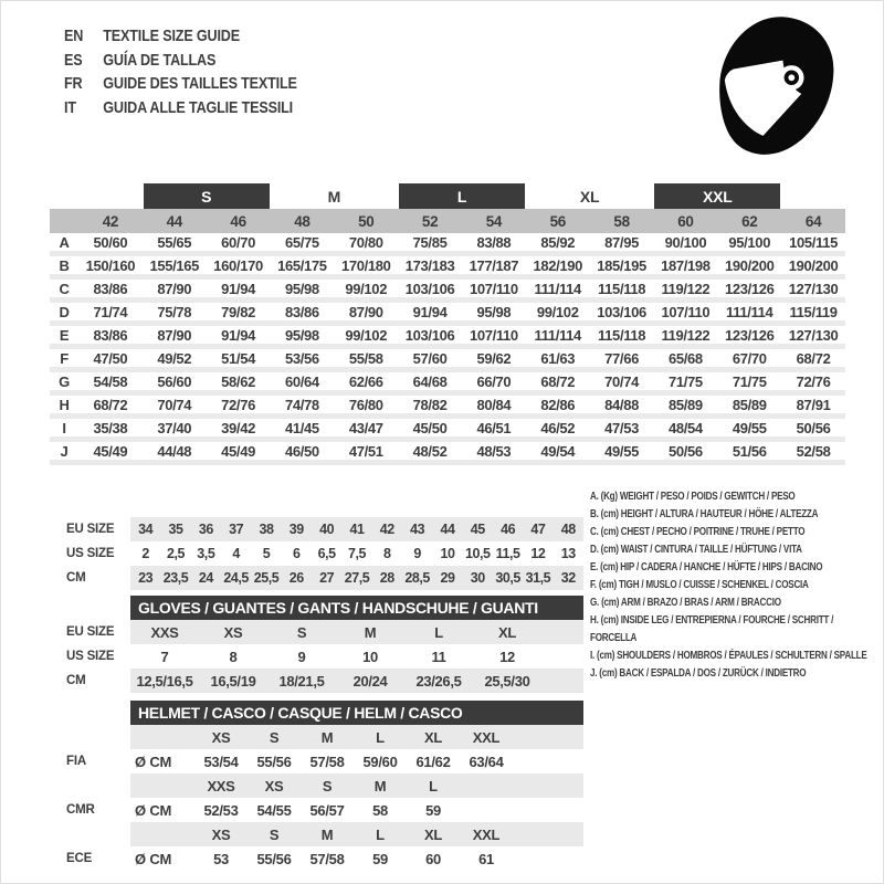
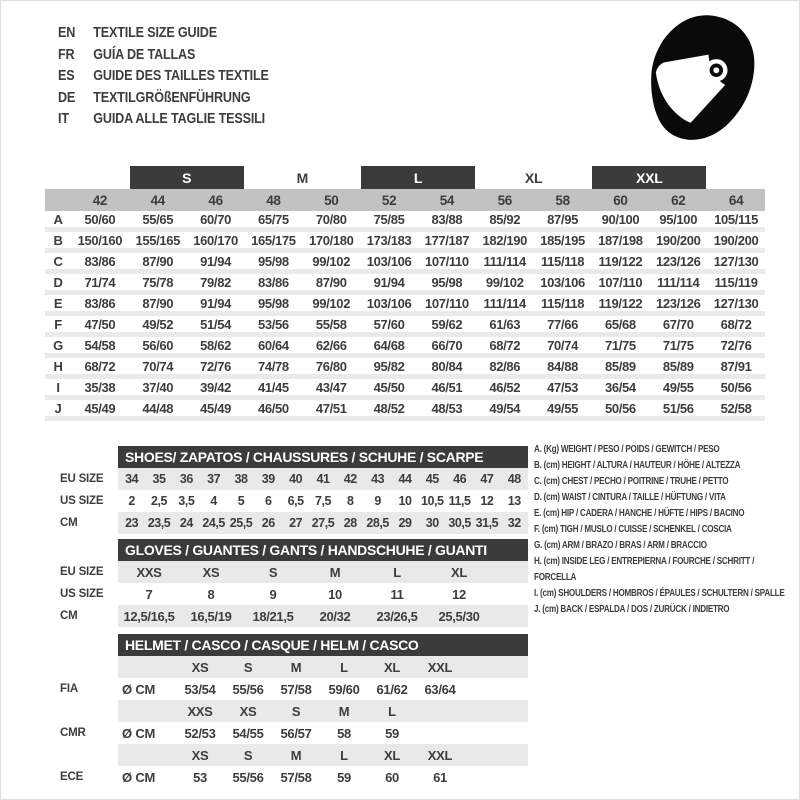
  EN
  TEXTILE SIZE GUIDE
- ES
+ FR
  GUÍA DE TALLAS
- FR
+ ES
  GUIDE DES TAILLES TEXTILE
+ DE
+ TEXTILGRÖßENFÜHRUNG
  IT
  GUIDA ALLE TAGLIE TESSILI
  S
  M
  L
  XL
  XXL
  42
  44
  46
  48
  50
  52
  54
  56
  58
  60
  62
  64
  A
  50/60
  55/65
  60/70
  65/75
  70/80
  75/85
  83/88
  85/92
  87/95
  90/100
  95/100
  105/115
  B
  150/160
  155/165
  160/170
  165/175
  170/180
  173/183
  177/187
  182/190
  185/195
  187/198
  190/200
  190/200
  C
  83/86
  87/90
  91/94
  95/98
  99/102
  103/106
  107/110
  111/114
  115/118
  119/122
  123/126
  127/130
  D
  71/74
  75/78
  79/82
  83/86
  87/90
  91/94
  95/98
  99/102
  103/106
  107/110
  111/114
  115/119
  E
  83/86
  87/90
  91/94
  95/98
  99/102
  103/106
  107/110
  111/114
  115/118
  119/122
  123/126
  127/130
  F
  47/50
  49/52
  51/54
  53/56
  55/58
  57/60
  59/62
  61/63
  77/66
  65/68
  67/70
  68/72
  G
  54/58
  56/60
  58/62
  60/64
  62/66
  64/68
  66/70
  68/72
  70/74
  71/75
  71/75
  72/76
  H
  68/72
  70/74
  72/76
  74/78
  76/80
- 78/82
+ 95/82
  80/84
  82/86
  84/88
  85/89
  85/89
  87/91
  I
  35/38
  37/40
  39/42
  41/45
  43/47
  45/50
  46/51
  46/52
  47/53
- 48/54
+ 36/54
  49/55
  50/56
  J
  45/49
  44/48
  45/49
  46/50
  47/51
  48/52
  48/53
  49/54
  49/55
  50/56
  51/56
  52/58
+ SHOES/ ZAPATOS / CHAUSSURES / SCHUHE / SCARPE
  EU SIZE
  34
  35
  36
  37
  38
  39
  40
  41
  42
  43
  44
  45
  46
  47
  48
  US SIZE
  2
  2,5
  3,5
  4
  5
  6
  6,5
  7,5
  8
  9
  10
  10,5
  11,5
  12
  13
  CM
  23
  23,5
  24
  24,5
  25,5
  26
  27
  27,5
  28
  28,5
  29
  30
  30,5
  31,5
  32
  GLOVES / GUANTES / GANTS / HANDSCHUHE / GUANTI
  EU SIZE
  XXS
  XS
  S
  M
  L
  XL
  US SIZE
  7
  8
  9
  10
  11
  12
  CM
  12,5/16,5
  16,5/19
  18/21,5
- 20/24
+ 20/32
  23/26,5
  25,5/30
  HELMET / CASCO / CASQUE / HELM / CASCO
  XS
  S
  M
  L
  XL
  XXL
  FIA
  Ø CM
  53/54
  55/56
  57/58
  59/60
  61/62
  63/64
  XXS
  XS
  S
  M
  L
  CMR
  Ø CM
  52/53
  54/55
  56/57
  58
  59
  XS
  S
  M
  L
  XL
  XXL
  ECE
  Ø CM
  53
  55/56
  57/58
  59
  60
  61
  A. (Kg) WEIGHT / PESO / POIDS / GEWITCH / PESO
  B. (cm) HEIGHT / ALTURA / HAUTEUR / HÖHE / ALTEZZA
  C. (cm) CHEST / PECHO / POITRINE / TRUHE / PETTO
  D. (cm) WAIST / CINTURA / TAILLE / HÜFTUNG / VITA
  E. (cm) HIP / CADERA / HANCHE / HÜFTE / HIPS / BACINO
  F. (cm) TIGH / MUSLO / CUISSE / SCHENKEL / COSCIA
  G. (cm) ARM / BRAZO / BRAS / ARM / BRACCIO
  H. (cm) INSIDE LEG / ENTREPIERNA / FOURCHE / SCHRITT / FORCELLA
  I. (cm) SHOULDERS / HOMBROS / ÉPAULES / SCHULTERN / SPALLE
  J. (cm) BACK / ESPALDA / DOS / ZURÜCK / INDIETRO
